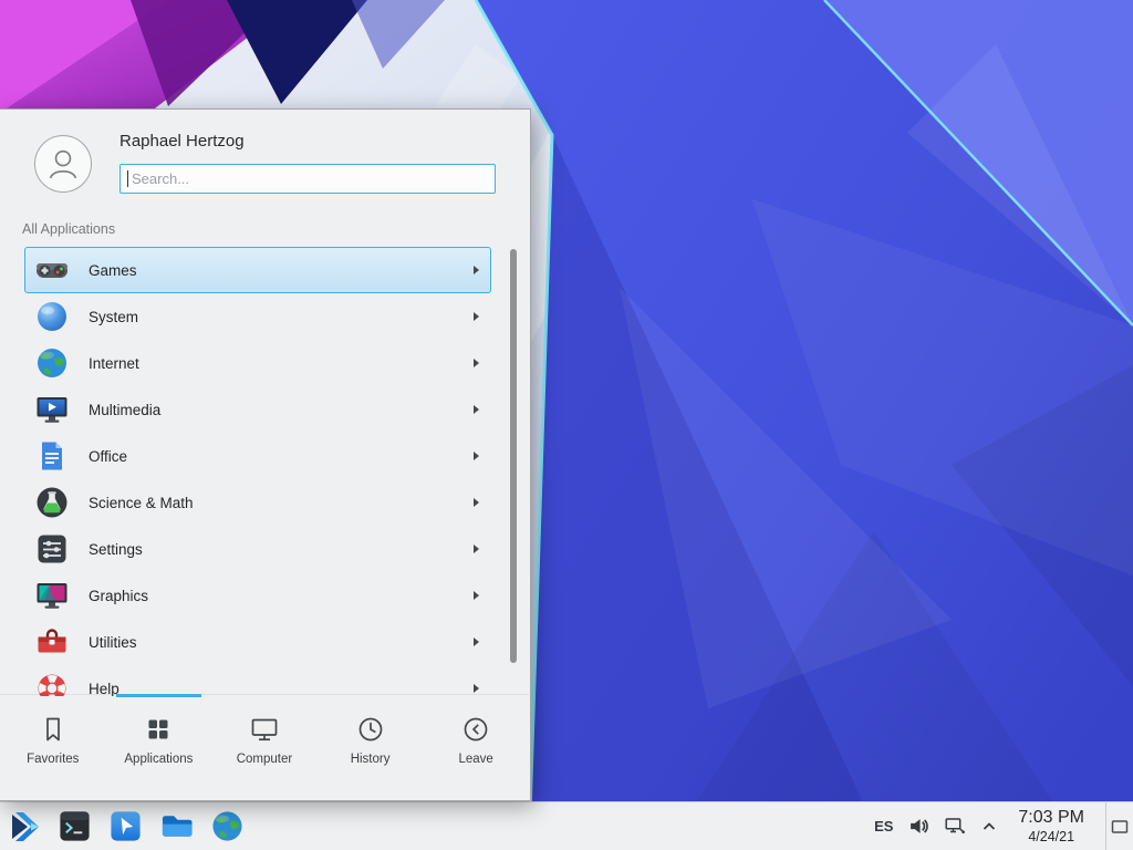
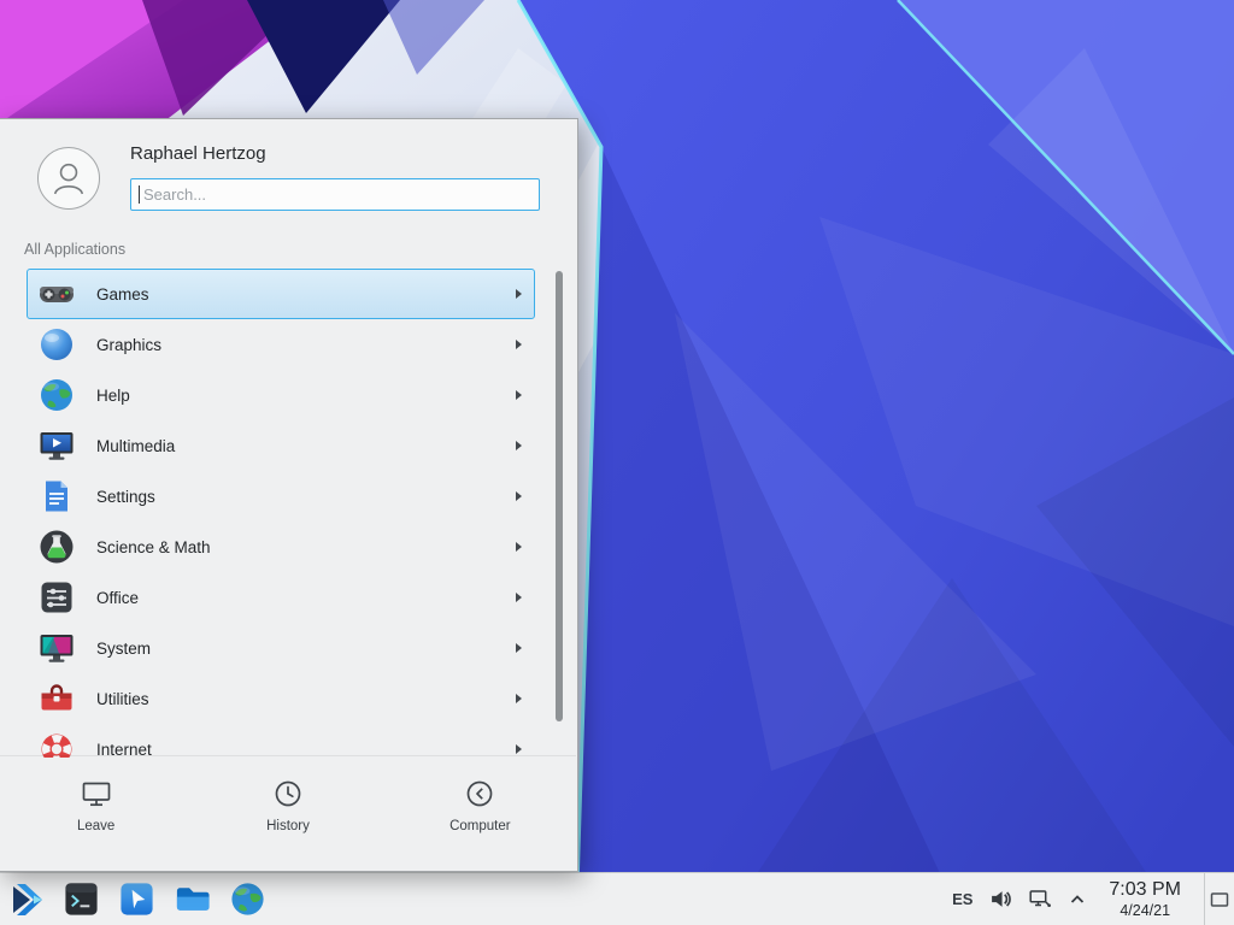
  Raphael Hertzog
  Search...
  All Applications
  Games
- System
+ Graphics
- Internet
+ Help
  Multimedia
- Office
+ Settings
  Science & Math
- Settings
+ Office
- Graphics
+ System
  Utilities
- Help
+ Internet
- Favorites
- Applications
- Computer
+ Leave
  History
- Leave
+ Computer
  ES
  7:03 PM
  4/24/21
